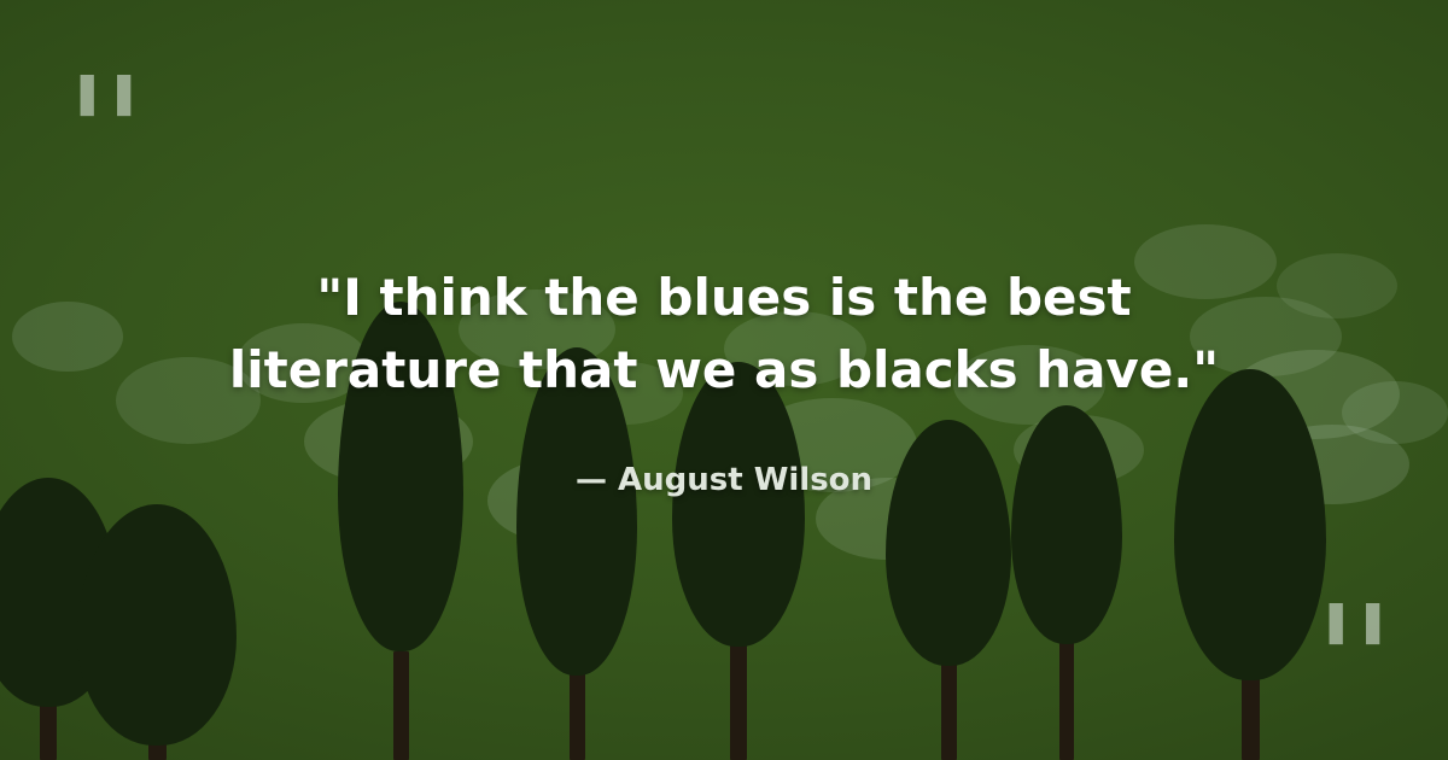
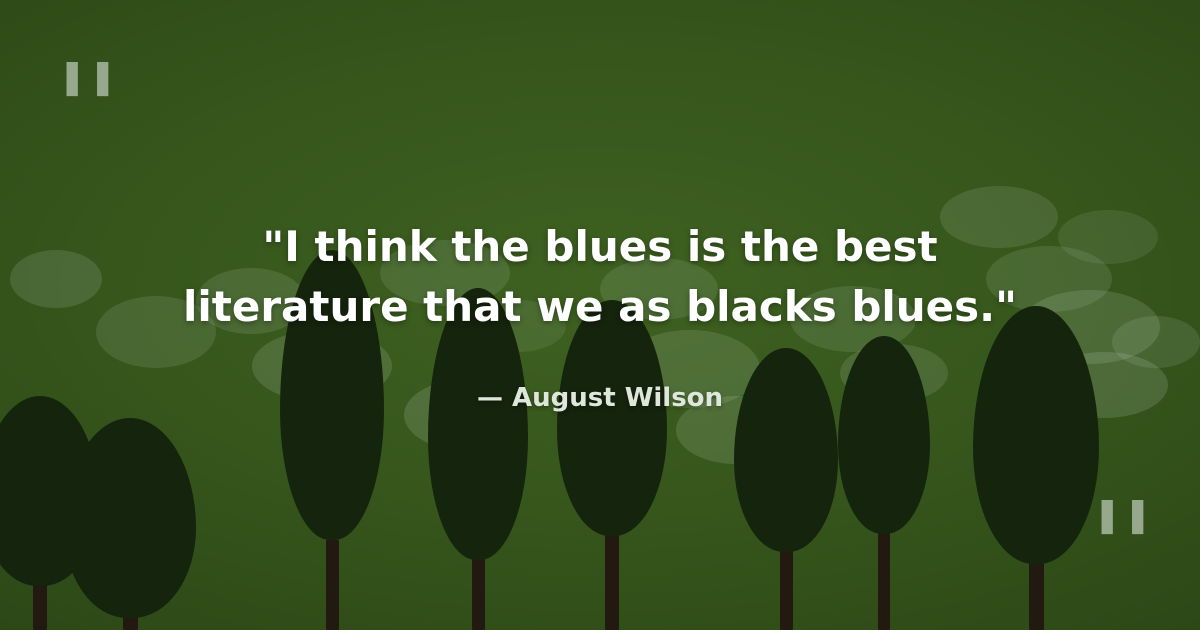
  ❚❚
  ❚❚
- "I think the blues is the best literature that we as blacks have."
+ "I think the blues is the best literature that we as blacks blues."
  — August Wilson
